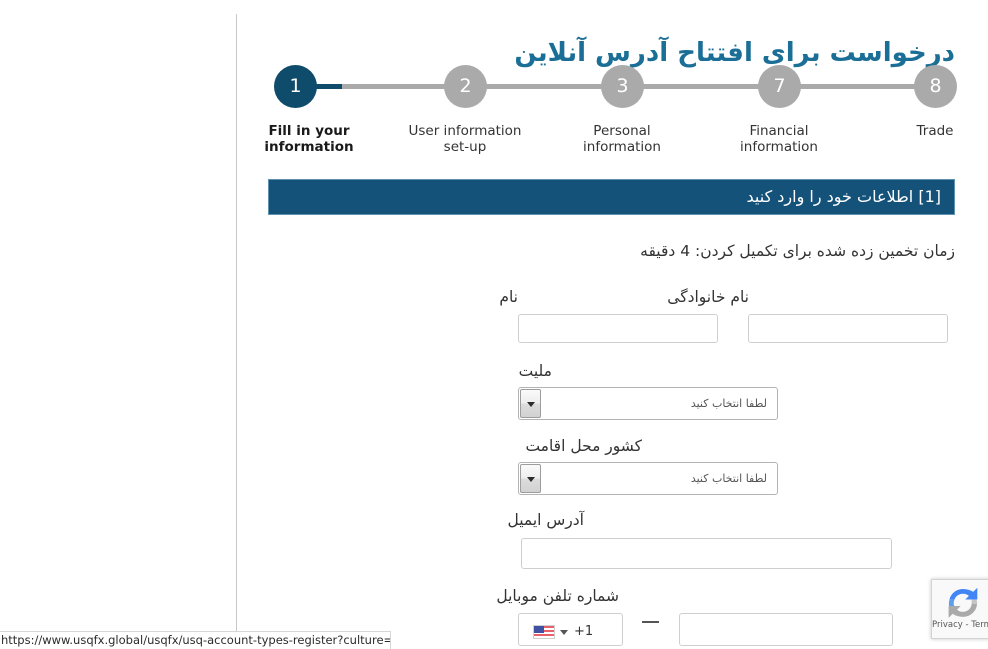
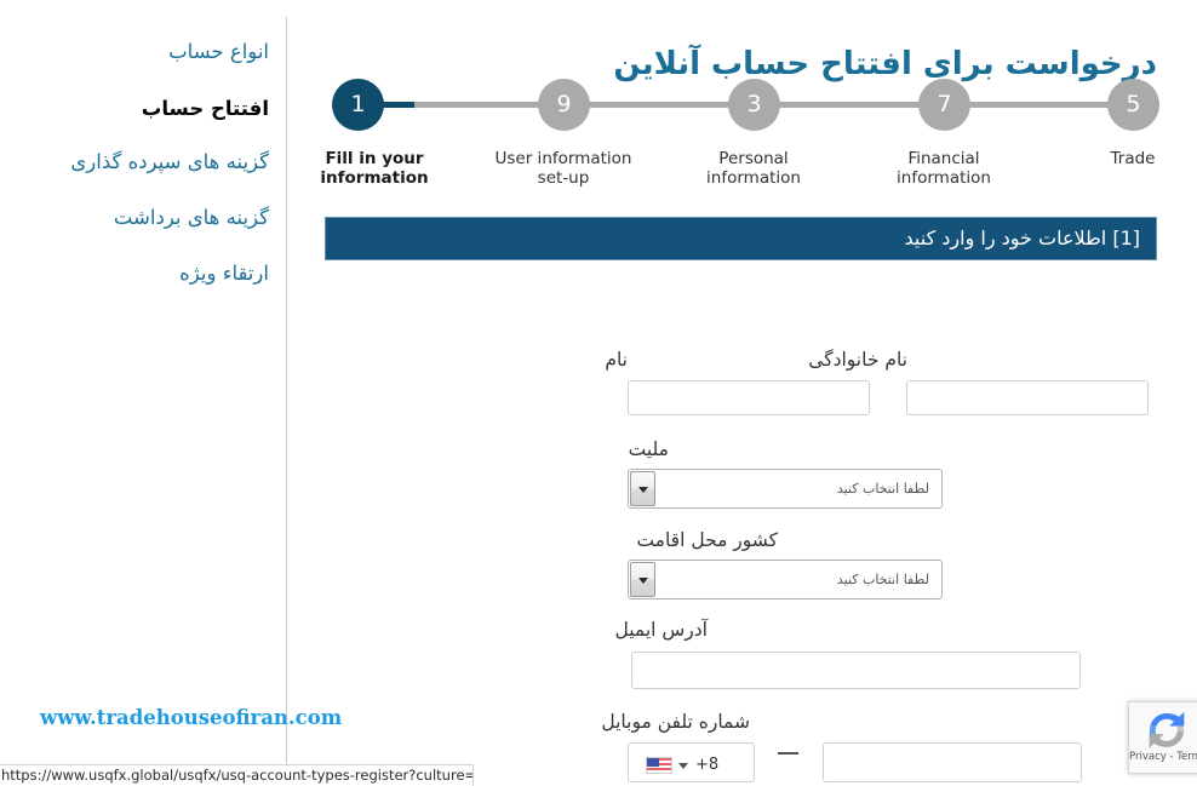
+ انواع حساب
+ افتتاح حساب
+ گزینه های سپرده گذاری
+ گزینه های برداشت
+ ارتقاء ویژه
+ www.tradehouseofiran.com
- درخواست برای افتتاح آدرس آنلاین
+ درخواست برای افتتاح حساب آنلاین
  1
  Fill in your
  information
- 2
+ 9
  User information
  set-up
  3
  Personal
  information
  7
  Financial
  information
- 8
+ 5
  Trade
  [1] اطلاعات خود را وارد کنید
- زمان تخمین زده شده برای تکمیل کردن: 4 دقیقه
  نام
  نام خانوادگی
  ملیت
  لطفا انتخاب کنید
  کشور محل اقامت
  لطفا انتخاب کنید
  آدرس ایمیل
  شماره تلفن موبایل
- +1
+ +8
  Privacy - Ter
  https://www.usqfx.global/usqfx/usq-account-types-register?culture=
